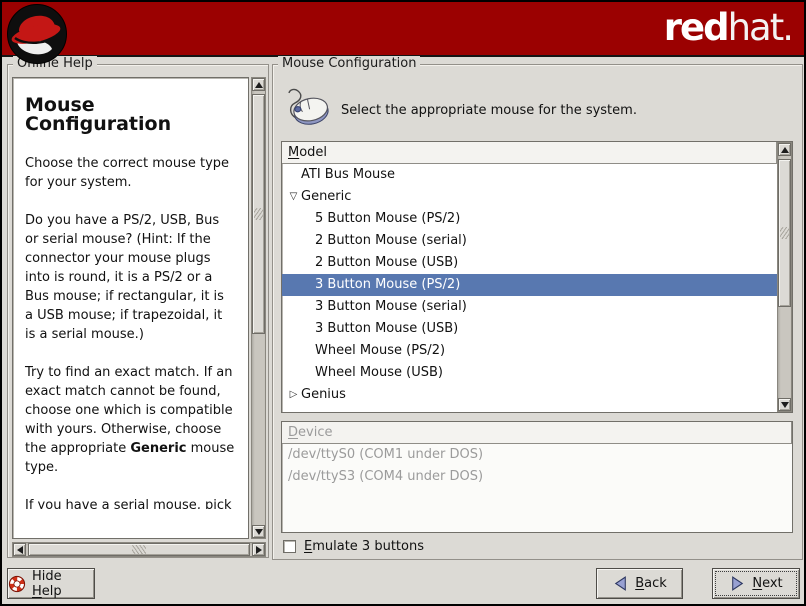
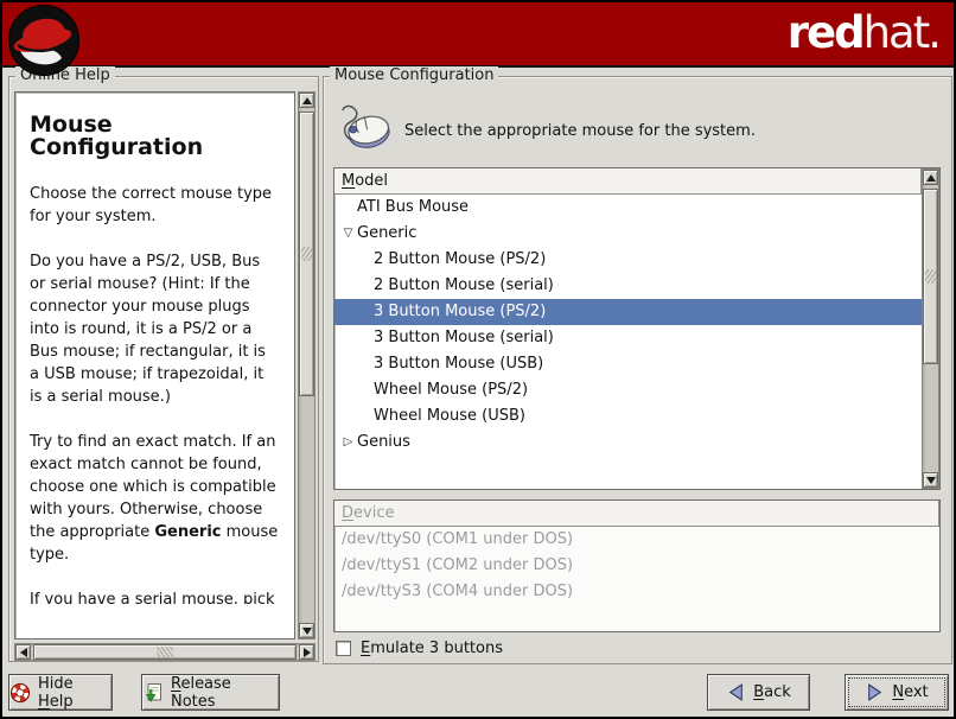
  redhat.
  Onne Help
  Mouse Configuration
  Choose the correct mouse type for your system.
  Do you have a PS/2, USB, Bus or serial mouse? (Hint: If the connector your mouse plugs into is round, it is a PS/2 or a Bus mouse; if rectangular, it is a USB mouse; if trapezoidal, it is a serial mouse.)
  Try to find an exact match. If an exact match cannot be found, choose one which is compatible with yours. Otherwise, choose the appropriate Generic mouse type.
  If you have a serial mouse, pick
  Mouse Configuration
  Select the appropriate mouse for the system.
  Model
  ATI Bus Mouse
  ▽
  Generic
- 5 Button Mouse (PS/2)
+ 2 Button Mouse (PS/2)
  2 Button Mouse (serial)
- 2 Button Mouse (USB)
  3 Button Mouse (PS/2)
  3 Button Mouse (serial)
  3 Button Mouse (USB)
  Wheel Mouse (PS/2)
  Wheel Mouse (USB)
  ▷
  Genius
  Device
  /dev/ttyS0 (COM1 under DOS)
+ /dev/ttyS1 (COM2 under DOS)
  /dev/ttyS3 (COM4 under DOS)
  Emulate 3 buttons
  Hide Help
+ Release Notes
  Back
  Next
